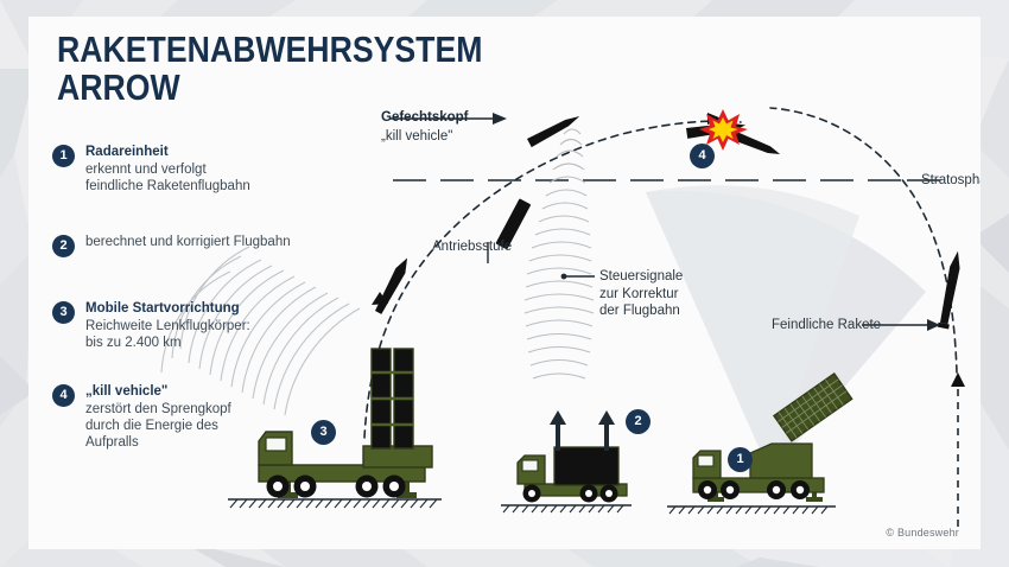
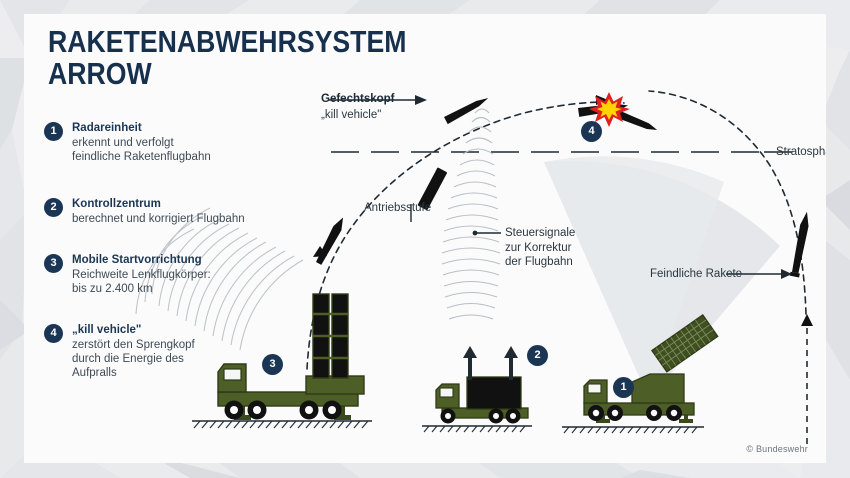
  RAKETENABWEHRSYSTEM
  ARROW
  1
  Radareinheit
  erkennt und verfolgt
  feindliche Raketenflugbahn
  2
+ Kontrollzentrum
  berechnet und korrigiert Flugbahn
  3
  Mobile Startvorrichtung
  Reichweite Lenkflugkörper:
  bis zu 2.400 km
  4
  „kill vehicle"
  zerstört den Sprengkopf
  durch die Energie des
  Aufpralls
  Gefechtskopf
  „kill vehicle"
  Antriebsstufe
  Steuersignale
  zur Korrektur
  der Flugbahn
  Stratosph
  Feindliche Rakete
  3
  2
  1
  4
  © Bundeswehr
